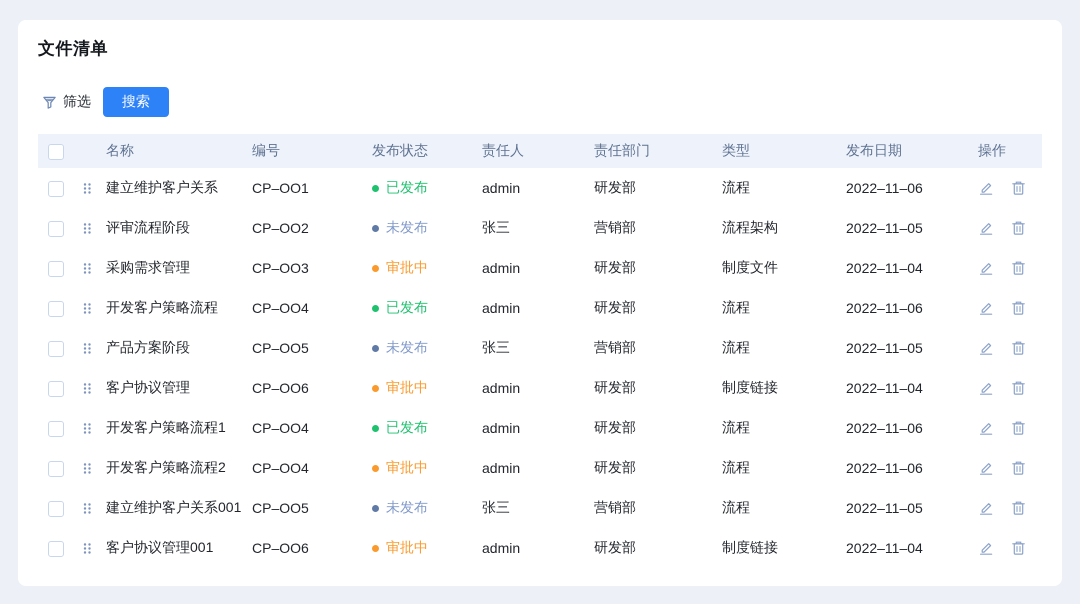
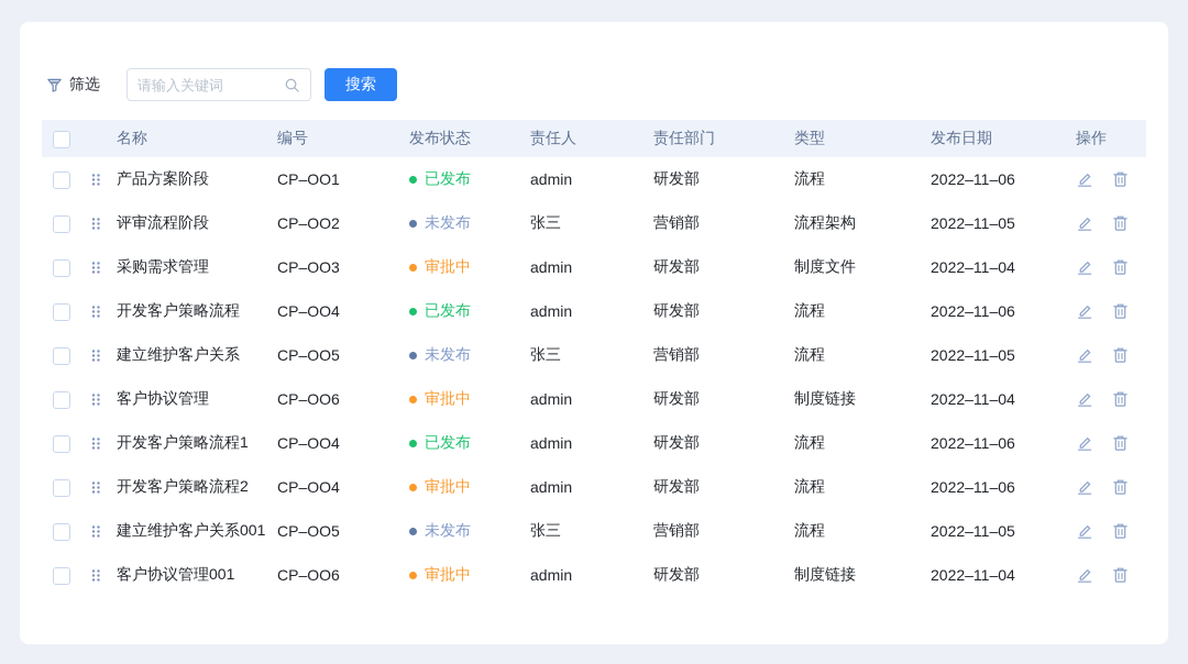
- 文件清单
  筛选
+ 请输入关键词
  搜索
  		名称	编号	发布状态	责任人	责任部门	类型	发布日期	操作
- 		建立维护客户关系	CP–OO1	已发布	admin	研发部	流程	2022–11–06
+ 		产品方案阶段	CP–OO1	已发布	admin	研发部	流程	2022–11–06
  		评审流程阶段	CP–OO2	未发布	张三	营销部	流程架构	2022–11–05
  		采购需求管理	CP–OO3	审批中	admin	研发部	制度文件	2022–11–04
  		开发客户策略流程	CP–OO4	已发布	admin	研发部	流程	2022–11–06
- 		产品方案阶段	CP–OO5	未发布	张三	营销部	流程	2022–11–05
+ 		建立维护客户关系	CP–OO5	未发布	张三	营销部	流程	2022–11–05
  		客户协议管理	CP–OO6	审批中	admin	研发部	制度链接	2022–11–04
  		开发客户策略流程1	CP–OO4	已发布	admin	研发部	流程	2022–11–06
  		开发客户策略流程2	CP–OO4	审批中	admin	研发部	流程	2022–11–06
  		建立维护客户关系001	CP–OO5	未发布	张三	营销部	流程	2022–11–05
  		客户协议管理001	CP–OO6	审批中	admin	研发部	制度链接	2022–11–04
